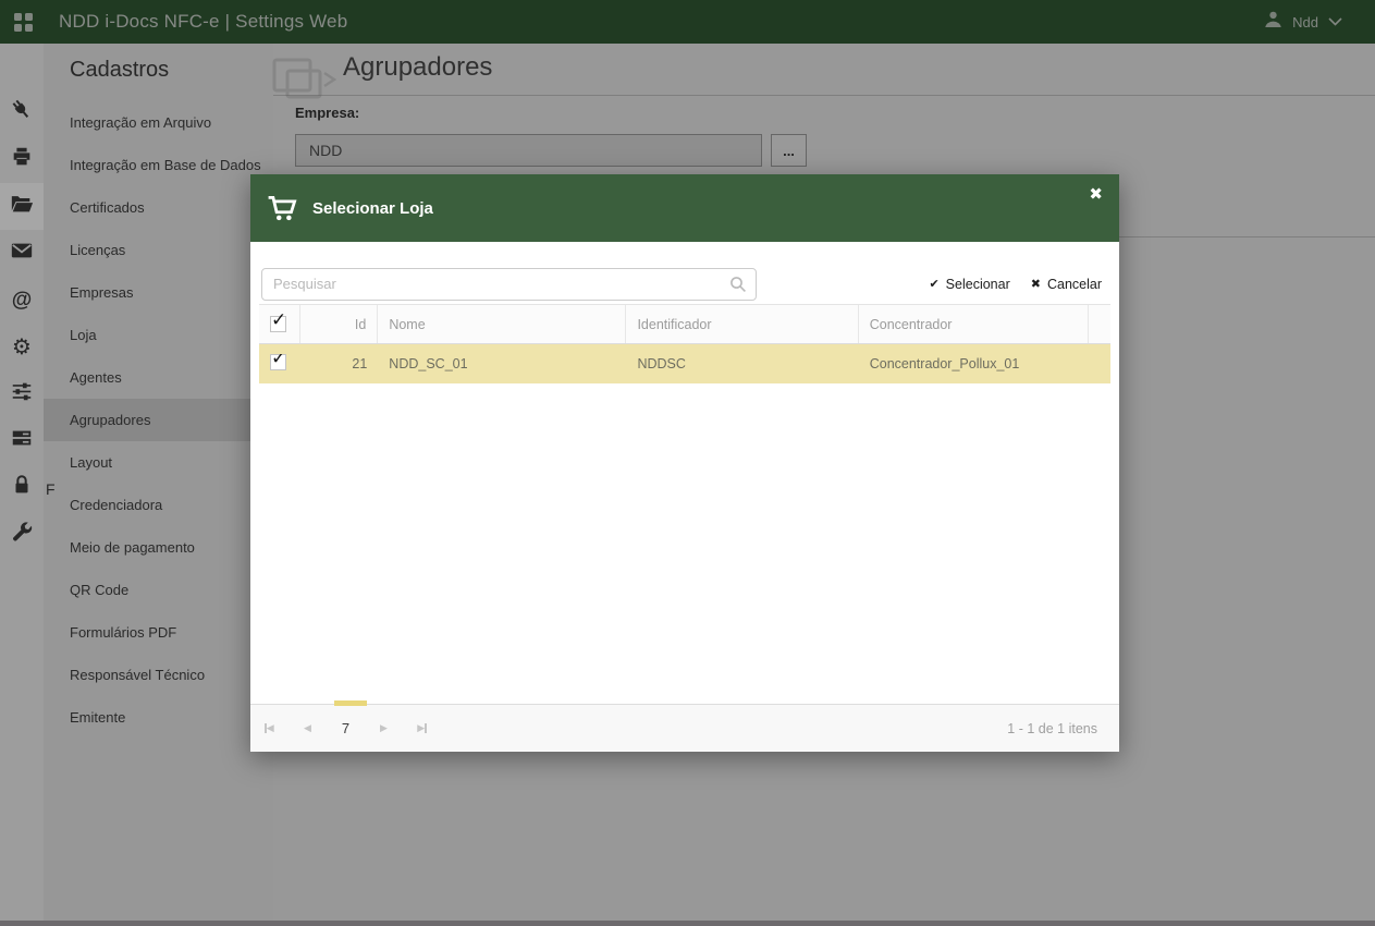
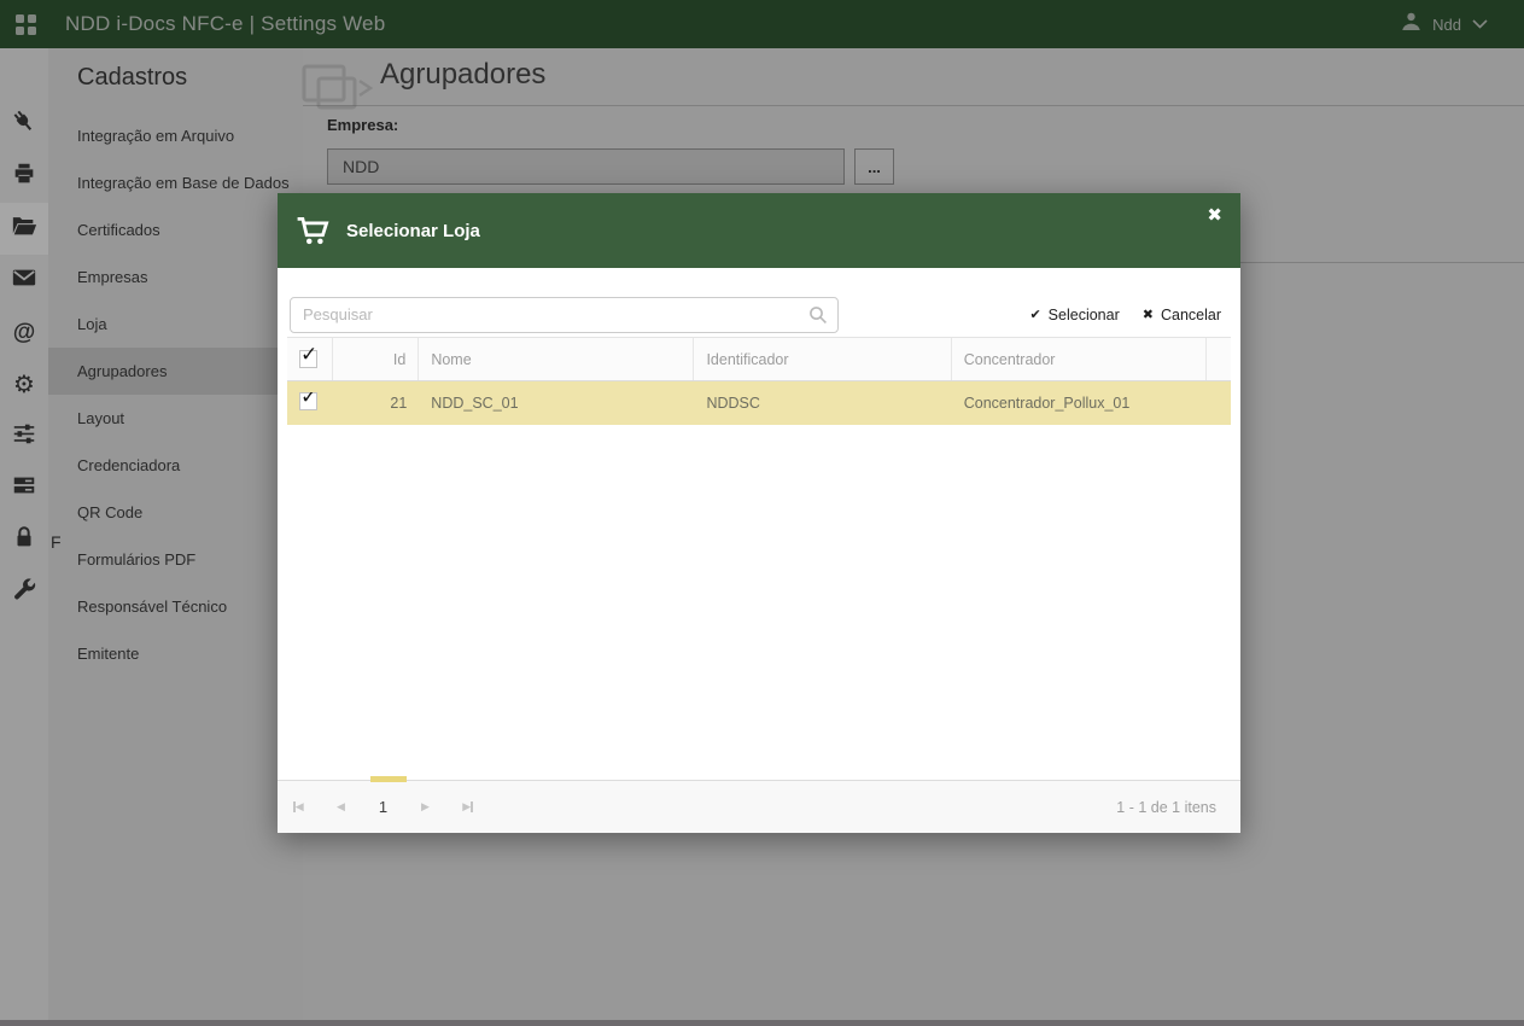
  NDD i-Docs NFC-e | Settings Web
  Ndd
  @
  ⚙
  Cadastros
  Integração em Arquivo
  Integração em Base de Dados
  Certificados
- Licenças
  Empresas
  Loja
- Agentes
  Agrupadores
  Layout
  Credenciadora
- Meio de pagamento
  QR Code
  Formulários PDF
  Responsável Técnico
  Emitente
  F
  Agrupadores
  Empresa:
  NDD
  ...
  Selecionar Loja
  ✖
  Pesquisar
  ✔
  Selecionar
  ✖
  Cancelar
  ✓
  Id
  Nome
  Identificador
  Concentrador
  ✓
  21
  NDD_SC_01
  NDDSC
  Concentrador_Pollux_01
  ◀
  ◀
- 7
+ 1
  ▶
  ▶
  1 - 1 de 1 itens
